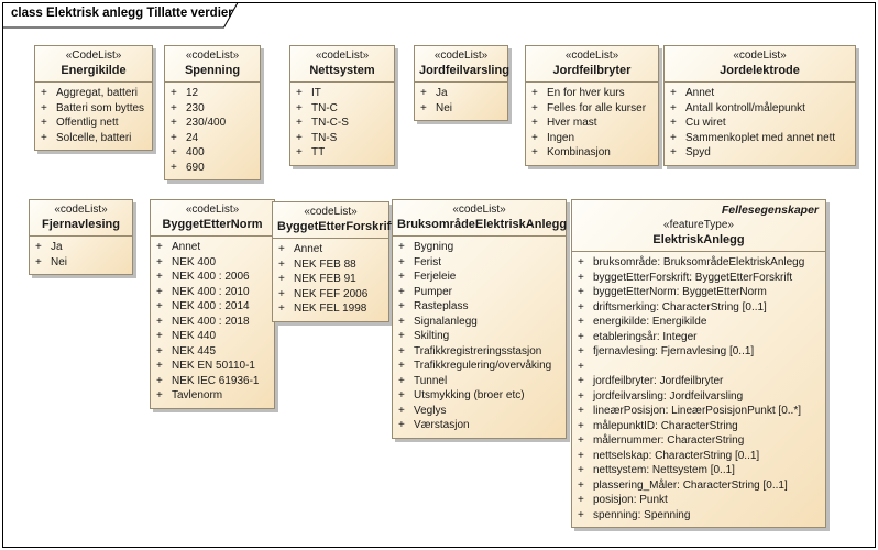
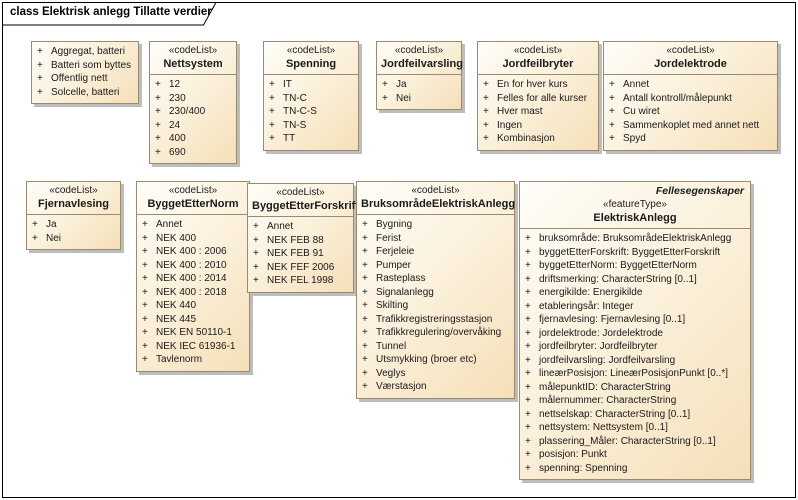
  class Elektrisk anlegg Tillatte verdier
- «CodeList»
- Energikilde
  +
  Aggregat, batteri
  +
  Batteri som byttes
  +
  Offentlig nett
  +
  Solcelle, batteri
  «codeList»
- Spenning
+ Nettsystem
  +
  12
  +
  230
  +
  230/400
  +
  24
  +
  400
  +
  690
  «codeList»
- Nettsystem
+ Spenning
  +
  IT
  +
  TN-C
  +
  TN-C-S
  +
  TN-S
  +
  TT
  «codeList»
  Jordfeilvarsling
  +
  Ja
  +
  Nei
  «codeList»
  Jordfeilbryter
  +
  En for hver kurs
  +
  Felles for alle kurser
  +
  Hver mast
  +
  Ingen
  +
  Kombinasjon
  «codeList»
  Jordelektrode
  +
  Annet
  +
  Antall kontroll/målepunkt
  +
  Cu wiret
  +
  Sammenkoplet med annet nett
  +
  Spyd
  «codeList»
  Fjernavlesing
  +
  Ja
  +
  Nei
  «codeList»
  ByggetEtterNorm
  +
  Annet
  +
  NEK 400
  +
  NEK 400 : 2006
  +
  NEK 400 : 2010
  +
  NEK 400 : 2014
  +
  NEK 400 : 2018
  +
  NEK 440
  +
  NEK 445
  +
  NEK EN 50110-1
  +
  NEK IEC 61936-1
  +
  Tavlenorm
  «codeList»
  ByggetEtterForskrif
  +
  Annet
  +
  NEK FEB 88
  +
  NEK FEB 91
  +
  NEK FEF 2006
  +
  NEK FEL 1998
  «codeList»
  BruksområdeElektriskAnlegg
  +
  Bygning
  +
  Ferist
  +
  Ferjeleie
  +
  Pumper
  +
  Rasteplass
  +
  Signalanlegg
  +
  Skilting
  +
  Trafikkregistreringsstasjon
  +
  Trafikkregulering/overvåking
  +
  Tunnel
  +
  Utsmykking (broer etc)
  +
  Veglys
  +
  Værstasjon
  Fellesegenskaper
  «featureType»
  ElektriskAnlegg
  +
  bruksområde: BruksområdeElektriskAnlegg
  +
  byggetEtterForskrift: ByggetEtterForskrift
  +
  byggetEtterNorm: ByggetEtterNorm
  +
  driftsmerking: CharacterString [0..1]
  +
  energikilde: Energikilde
  +
  etableringsår: Integer
  +
  fjernavlesing: Fjernavlesing [0..1]
  +
+ jordelektrode: Jordelektrode
  +
  jordfeilbryter: Jordfeilbryter
  +
  jordfeilvarsling: Jordfeilvarsling
  +
  lineærPosisjon: LineærPosisjonPunkt [0..*]
  +
  målepunktID: CharacterString
  +
  målernummer: CharacterString
  +
  nettselskap: CharacterString [0..1]
  +
  nettsystem: Nettsystem [0..1]
  +
  plassering_Måler: CharacterString [0..1]
  +
  posisjon: Punkt
  +
  spenning: Spenning
